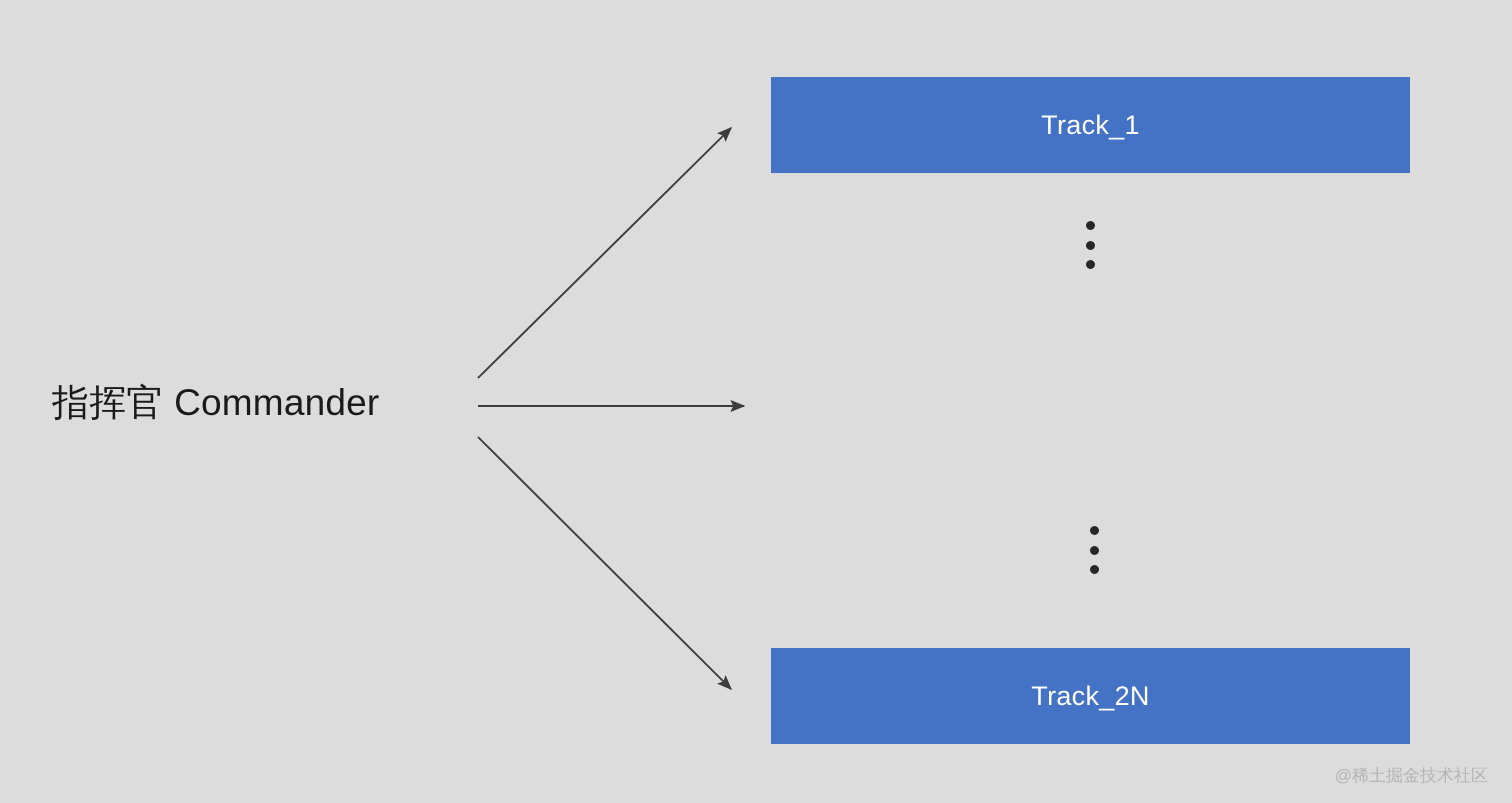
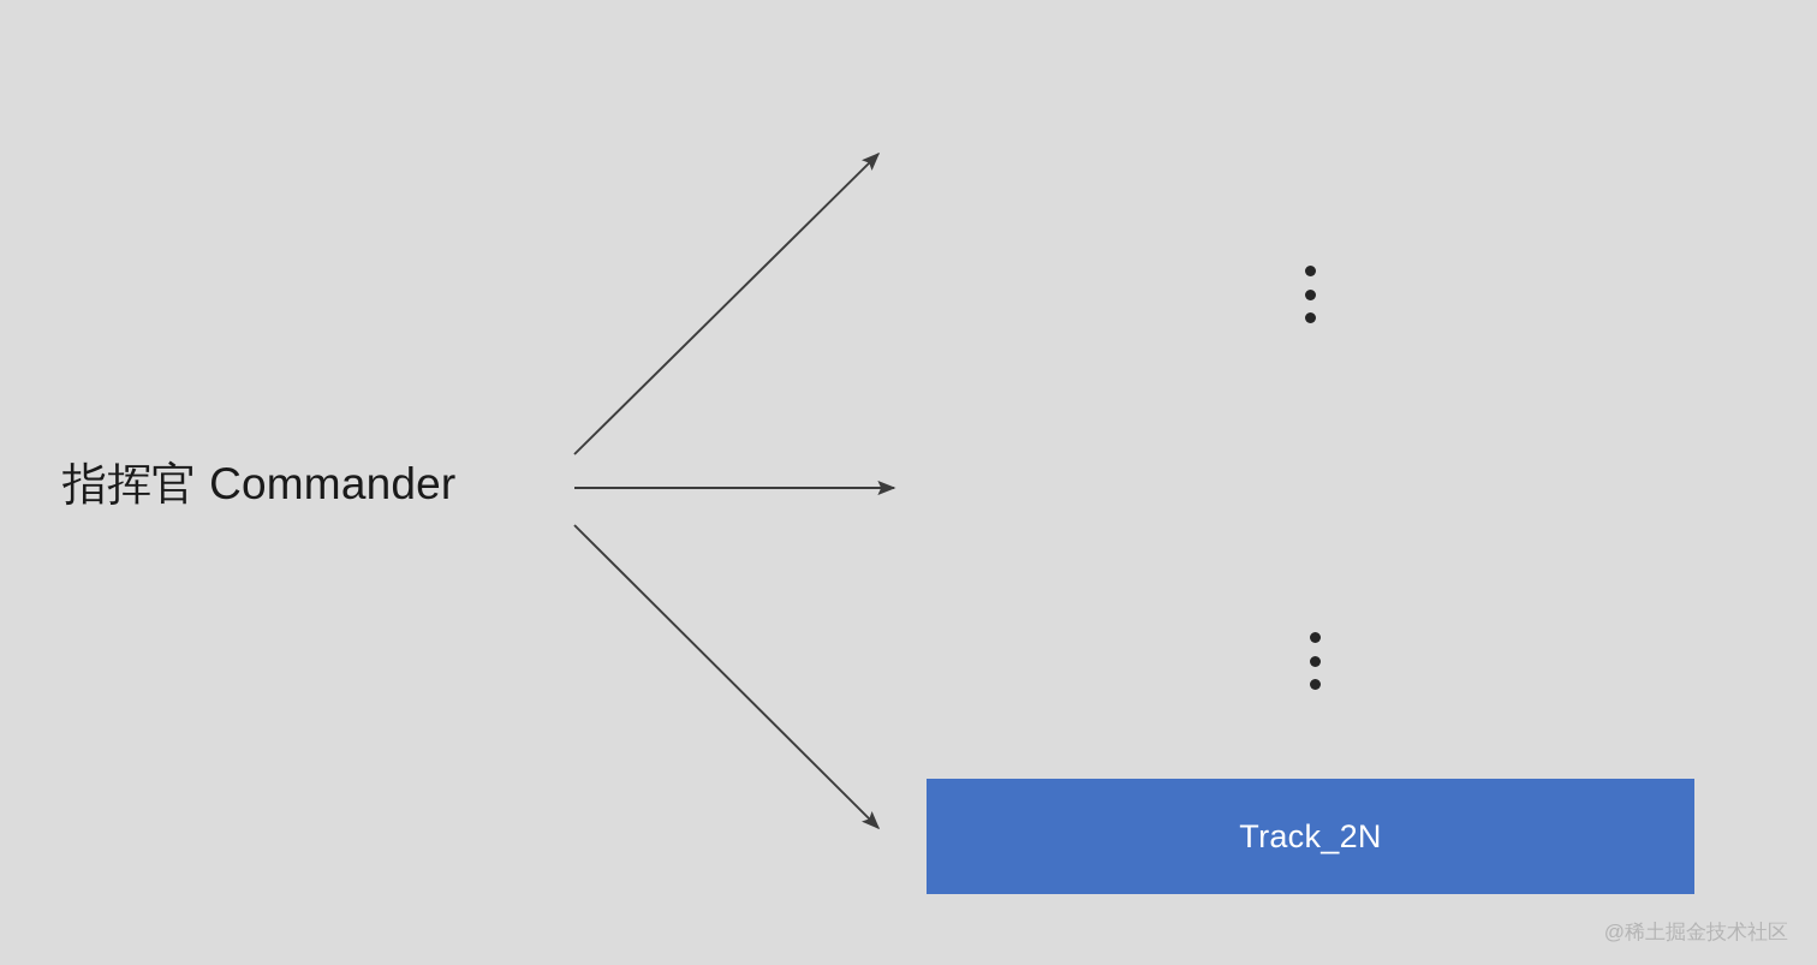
  指挥官 Commander
- Track_1
  Track_2N
  @稀土掘金技术社区
